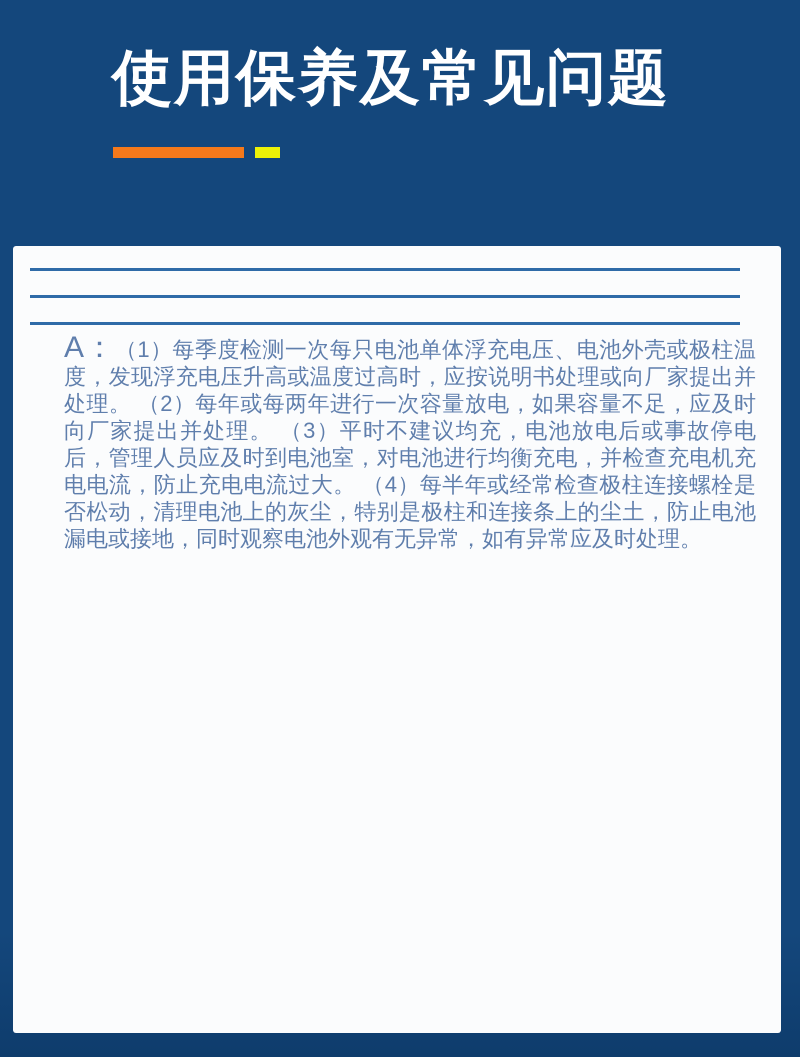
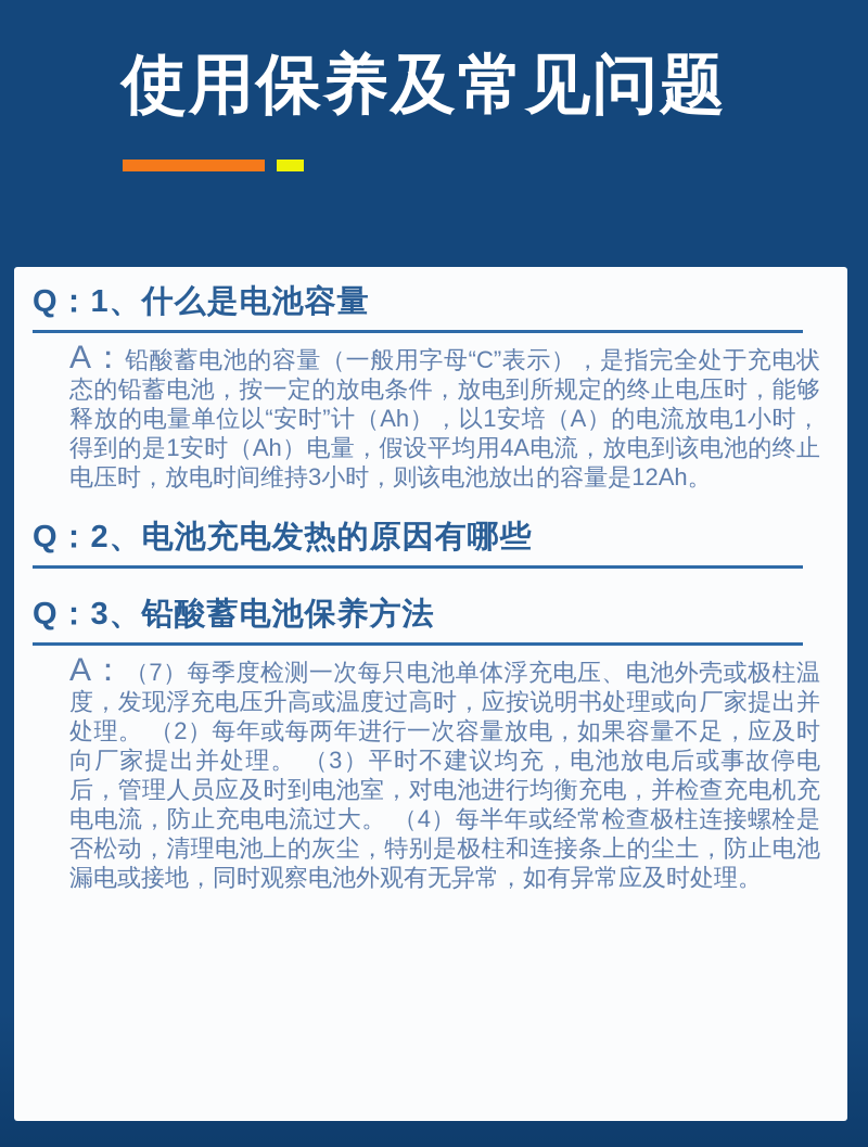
  使用保养及常见问题
+ Q：1、什么是电池容量
+ A：铅酸蓄电池的容量（一般用字母“C”表示），是指完全处于充电状态的铅蓄电池，按一定的放电条件，放电到所规定的终止电压时，能够释放的电量单位以“安时”计（Ah），以1安培（A）的电流放电1小时，得到的是1安时（Ah）电量，假设平均用4A电流，放电到该电池的终止电压时，放电时间维持3小时，则该电池放出的容量是12Ah。
+ Q：2、电池充电发热的原因有哪些
+ Q：3、铅酸蓄电池保养方法
- A：（1）每季度检测一次每只电池单体浮充电压、电池外壳或极柱温度，发现浮充电压升高或温度过高时，应按说明书处理或向厂家提出并处理。 （2）每年或每两年进行一次容量放电，如果容量不足，应及时向厂家提出并处理。 （3）平时不建议均充，电池放电后或事故停电后，管理人员应及时到电池室，对电池进行均衡充电，并检查充电机充电电流，防止充电电流过大。 （4）每半年或经常检查极柱连接螺栓是否松动，清理电池上的灰尘，特别是极柱和连接条上的尘土，防止电池漏电或接地，同时观察电池外观有无异常，如有异常应及时处理。
+ A：（7）每季度检测一次每只电池单体浮充电压、电池外壳或极柱温度，发现浮充电压升高或温度过高时，应按说明书处理或向厂家提出并处理。 （2）每年或每两年进行一次容量放电，如果容量不足，应及时向厂家提出并处理。 （3）平时不建议均充，电池放电后或事故停电后，管理人员应及时到电池室，对电池进行均衡充电，并检查充电机充电电流，防止充电电流过大。 （4）每半年或经常检查极柱连接螺栓是否松动，清理电池上的灰尘，特别是极柱和连接条上的尘土，防止电池漏电或接地，同时观察电池外观有无异常，如有异常应及时处理。
